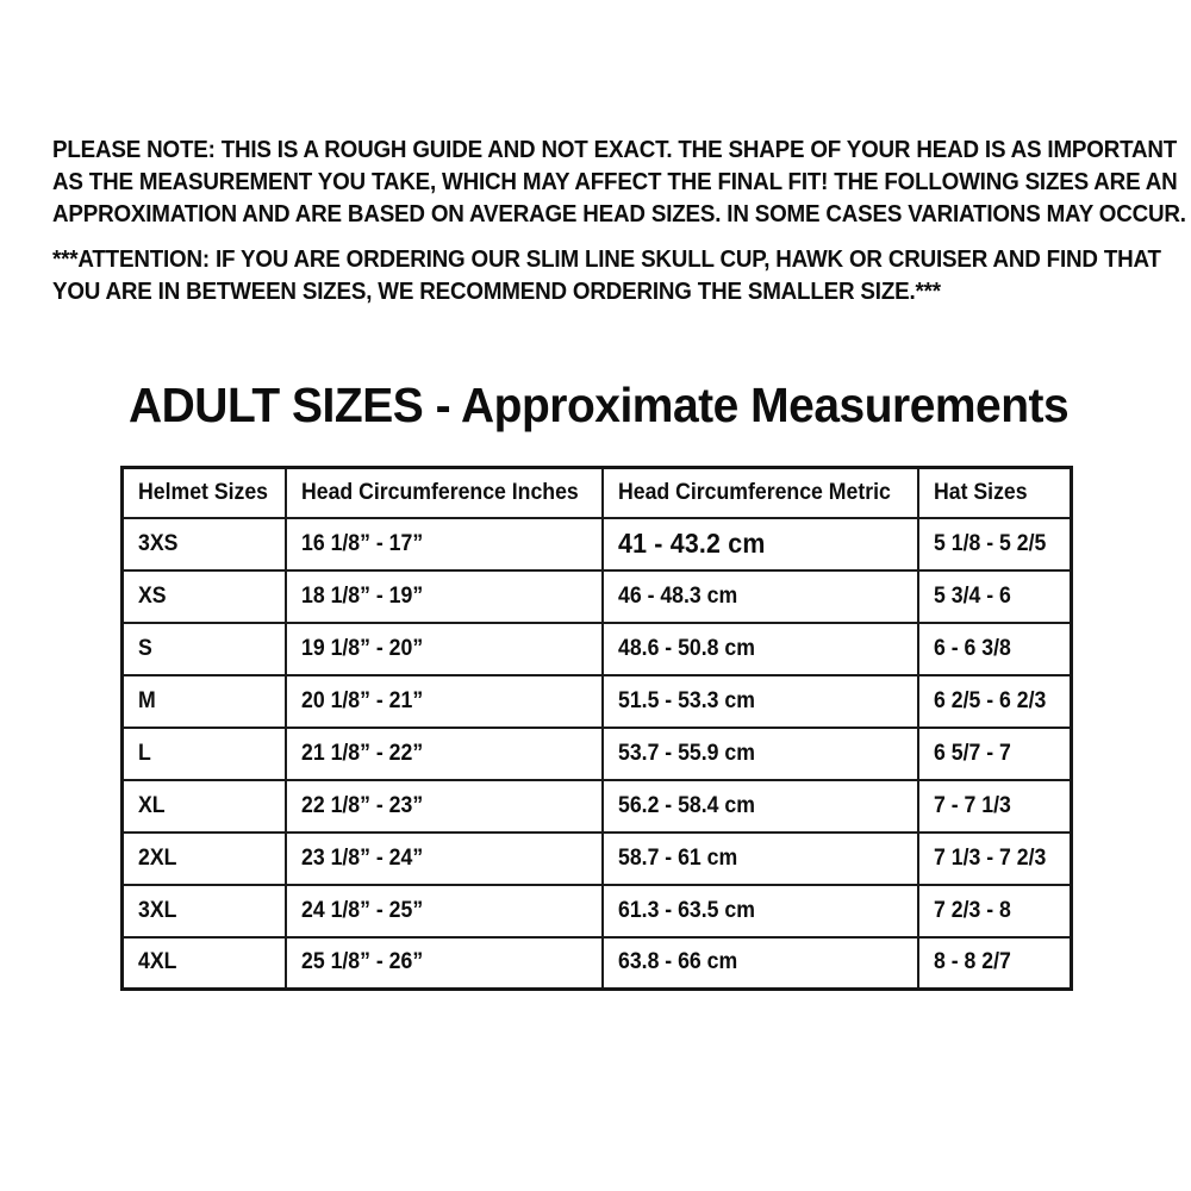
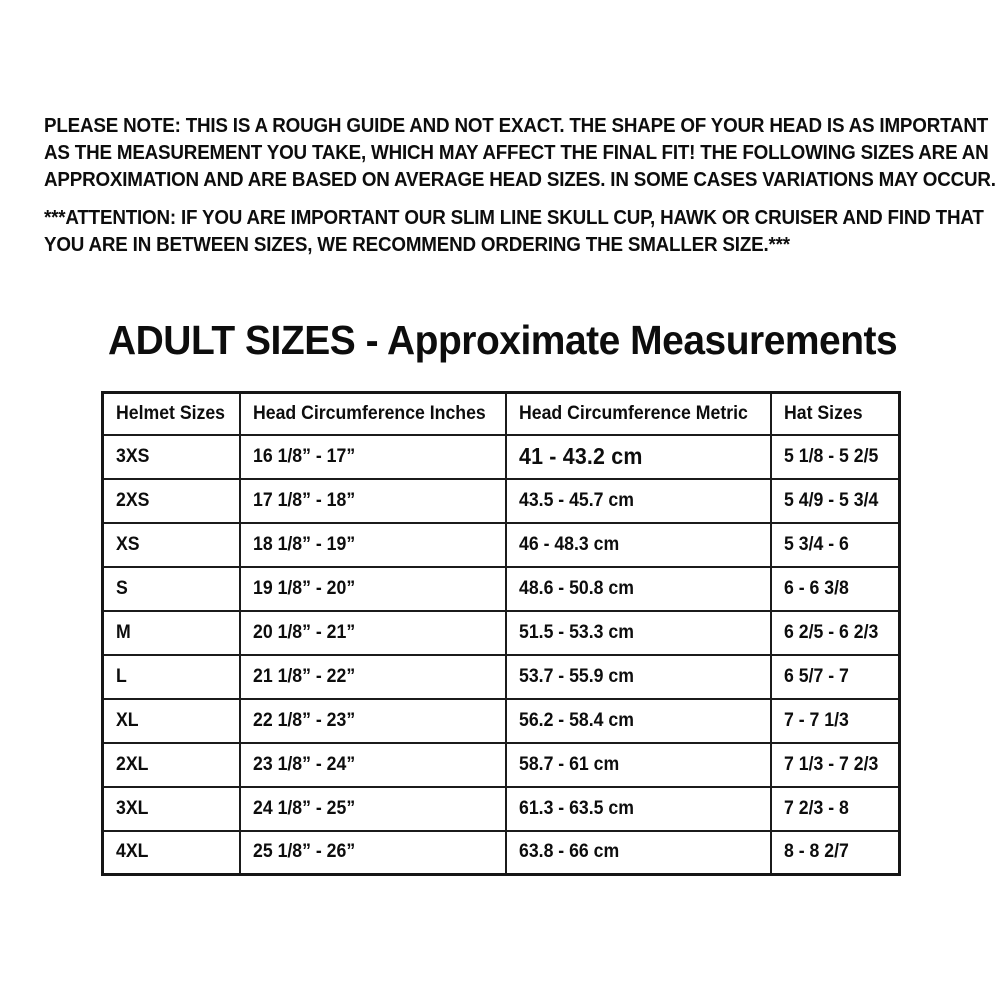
  PLEASE NOTE: THIS IS A ROUGH GUIDE AND NOT EXACT. THE SHAPE OF YOUR HEAD IS AS IMPORTANT
  AS THE MEASUREMENT YOU TAKE, WHICH MAY AFFECT THE FINAL FIT! THE FOLLOWING SIZES ARE AN
  APPROXIMATION AND ARE BASED ON AVERAGE HEAD SIZES. IN SOME CASES VARIATIONS MAY OCCUR.
- ***ATTENTION: IF YOU ARE ORDERING OUR SLIM LINE SKULL CUP, HAWK OR CRUISER AND FIND THAT
+ ***ATTENTION: IF YOU ARE IMPORTANT OUR SLIM LINE SKULL CUP, HAWK OR CRUISER AND FIND THAT
  YOU ARE IN BETWEEN SIZES, WE RECOMMEND ORDERING THE SMALLER SIZE.***
  ADULT SIZES - Approximate Measurements
  Helmet Sizes	Head Circumference Inches	Head Circumference Metric	Hat Sizes
  3XS	16 1/8” - 17”	41 - 43.2 cm	5 1/8 - 5 2/5
+ 2XS	17 1/8” - 18”	43.5 - 45.7 cm	5 4/9 - 5 3/4
  XS	18 1/8” - 19”	46 - 48.3 cm	5 3/4 - 6
  S	19 1/8” - 20”	48.6 - 50.8 cm	6 - 6 3/8
  M	20 1/8” - 21”	51.5 - 53.3 cm	6 2/5 - 6 2/3
  L	21 1/8” - 22”	53.7 - 55.9 cm	6 5/7 - 7
  XL	22 1/8” - 23”	56.2 - 58.4 cm	7 - 7 1/3
  2XL	23 1/8” - 24”	58.7 - 61 cm	7 1/3 - 7 2/3
  3XL	24 1/8” - 25”	61.3 - 63.5 cm	7 2/3 - 8
  4XL	25 1/8” - 26”	63.8 - 66 cm	8 - 8 2/7
